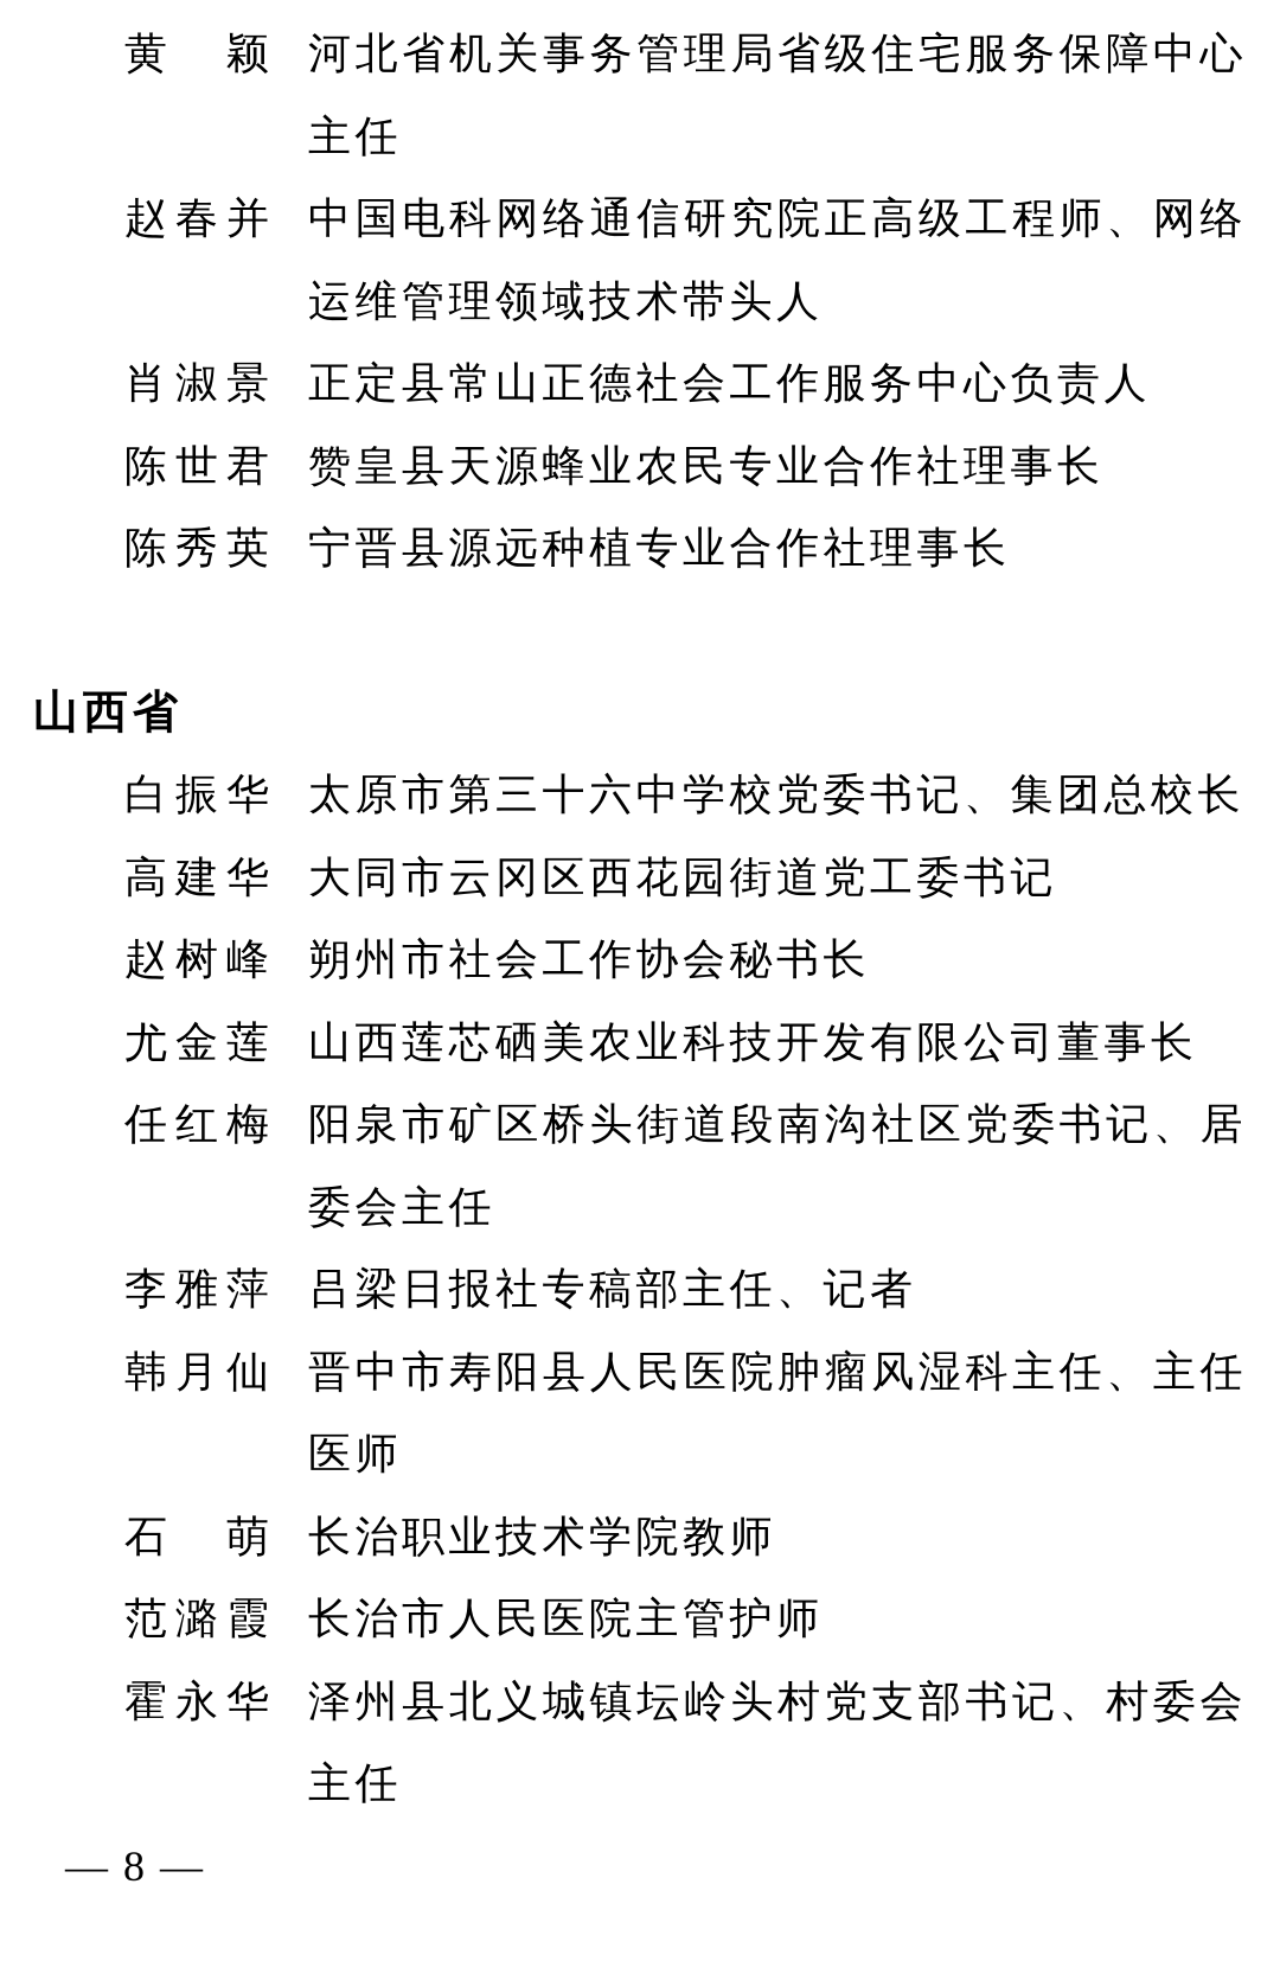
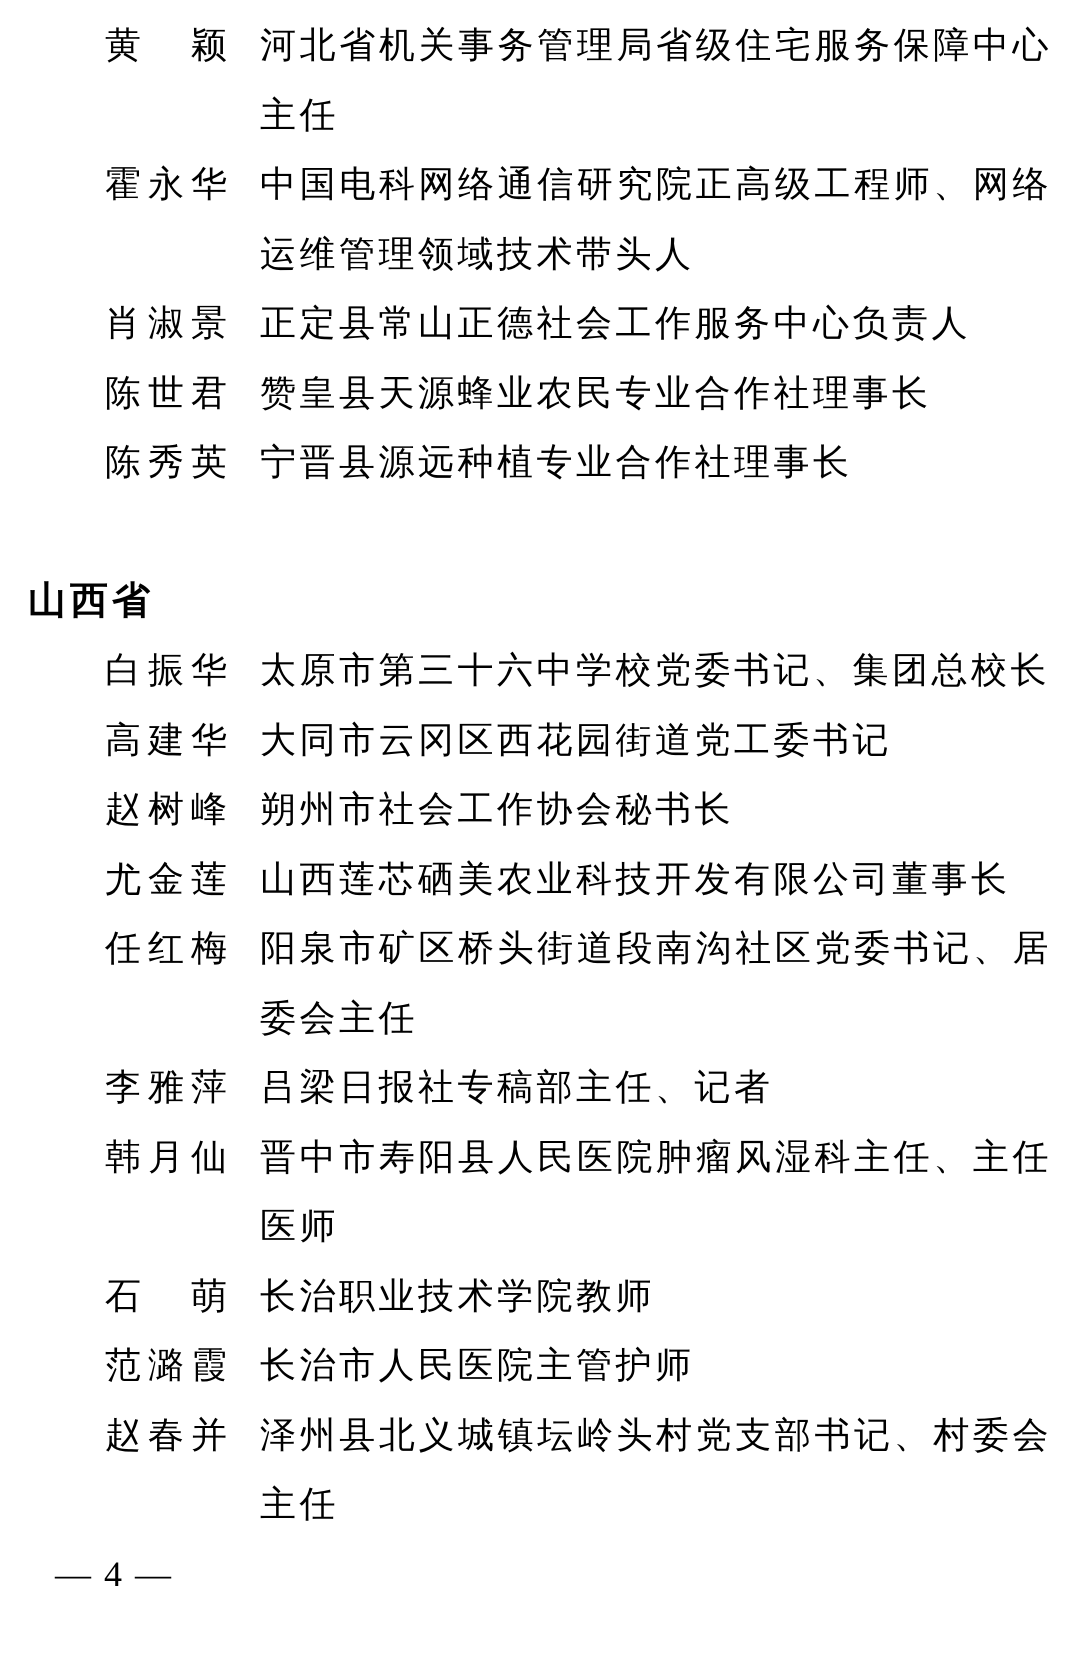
  黄 颖
  河北省机关事务管理局省级住宅服务保障中心主任
- 赵春并
+ 霍永华
  中国电科网络通信研究院正高级工程师、网络运维管理领域技术带头人
  肖淑景
  正定县常山正德社会工作服务中心负责人
  陈世君
  赞皇县天源蜂业农民专业合作社理事长
  陈秀英
  宁晋县源远种植专业合作社理事长
  山西省
  白振华
  太原市第三十六中学校党委书记、集团总校长
  高建华
  大同市云冈区西花园街道党工委书记
  赵树峰
  朔州市社会工作协会秘书长
  尤金莲
  山西莲芯硒美农业科技开发有限公司董事长
  任红梅
  阳泉市矿区桥头街道段南沟社区党委书记、居委会主任
  李雅萍
  吕梁日报社专稿部主任、记者
  韩月仙
  晋中市寿阳县人民医院肿瘤风湿科主任、主任医师
  石 萌
  长治职业技术学院教师
  范潞霞
  长治市人民医院主管护师
- 霍永华
+ 赵春并
  泽州县北义城镇坛岭头村党支部书记、村委会主任
- — 8 —
+ — 4 —
